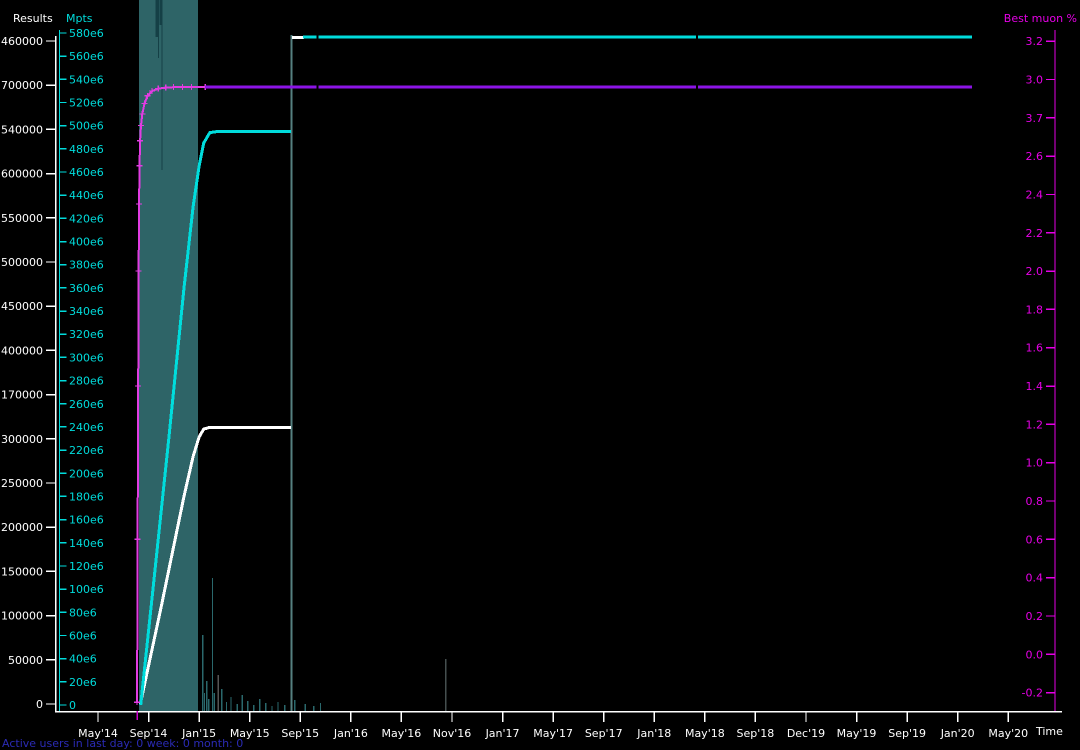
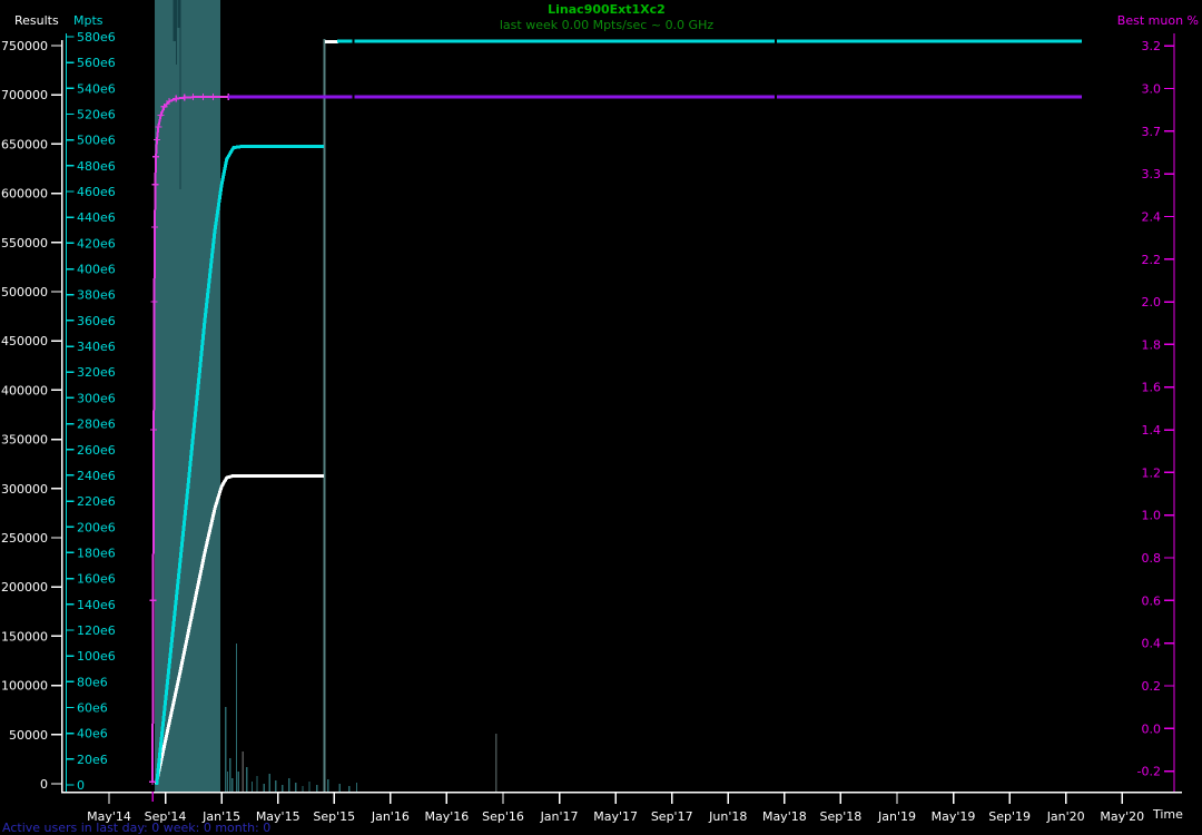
  Results
  Mpts
+ Linac900Ext1Xc2
+ last week 0.00 Mpts/sec ~ 0.0 GHz
  Best muon %
  0
  50000
  100000
  150000
  200000
  250000
  300000
- 170000
+ 350000
  400000
  450000
  500000
  550000
  600000
- 540000
+ 650000
  700000
- 460000
+ 750000
  0
  20e6
  40e6
  60e6
  80e6
  100e6
  120e6
  140e6
  160e6
  180e6
  200e6
  220e6
  240e6
  260e6
  280e6
  300e6
  320e6
  340e6
  360e6
  380e6
  400e6
  420e6
  440e6
  460e6
  480e6
  500e6
  520e6
  540e6
  560e6
  580e6
  -0.2
  0.0
  0.2
  0.4
  0.6
  0.8
  1.0
  1.2
  1.4
  1.6
  1.8
  2.0
  2.2
  2.4
- 2.6
+ 3.3
  3.7
  3.0
  3.2
  May'14
  Sep'14
  Jan'15
  May'15
  Sep'15
  Jan'16
  May'16
- Nov'16
+ Sep'16
  Jan'17
  May'17
  Sep'17
- Jan'18
+ Jun'18
  May'18
  Sep'18
- Dec'19
+ Jan'19
  May'19
  Sep'19
  Jan'20
  May'20
  Time
  Active users in last day: 0 week: 0 month: 0
